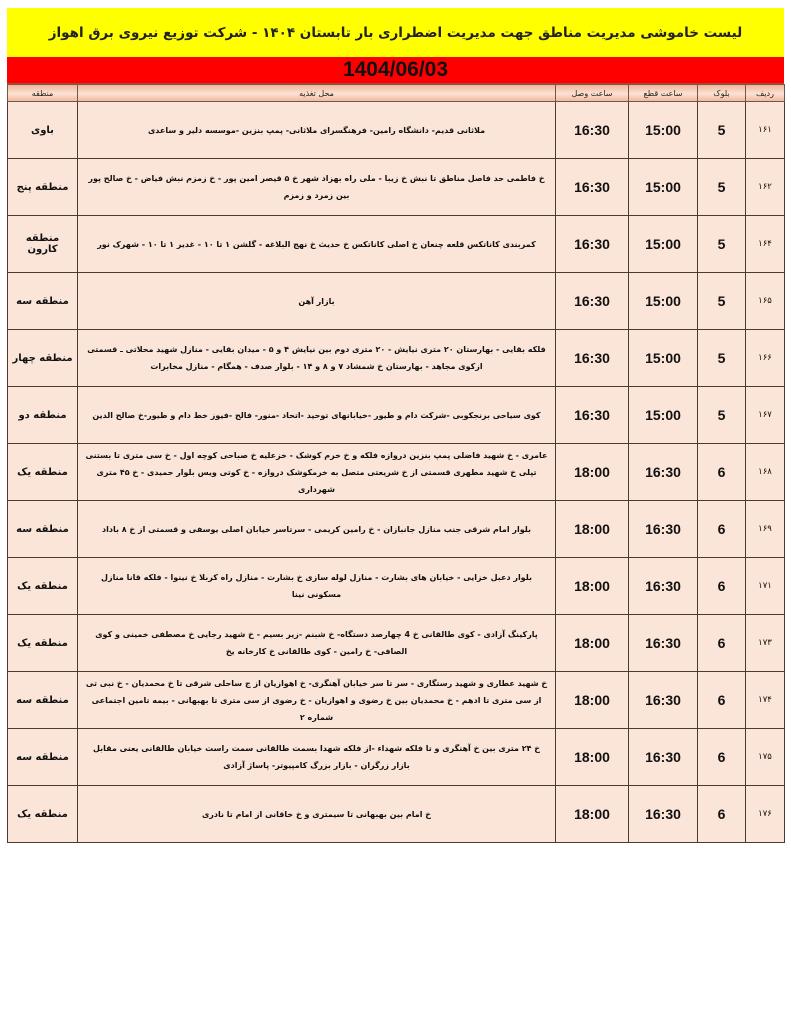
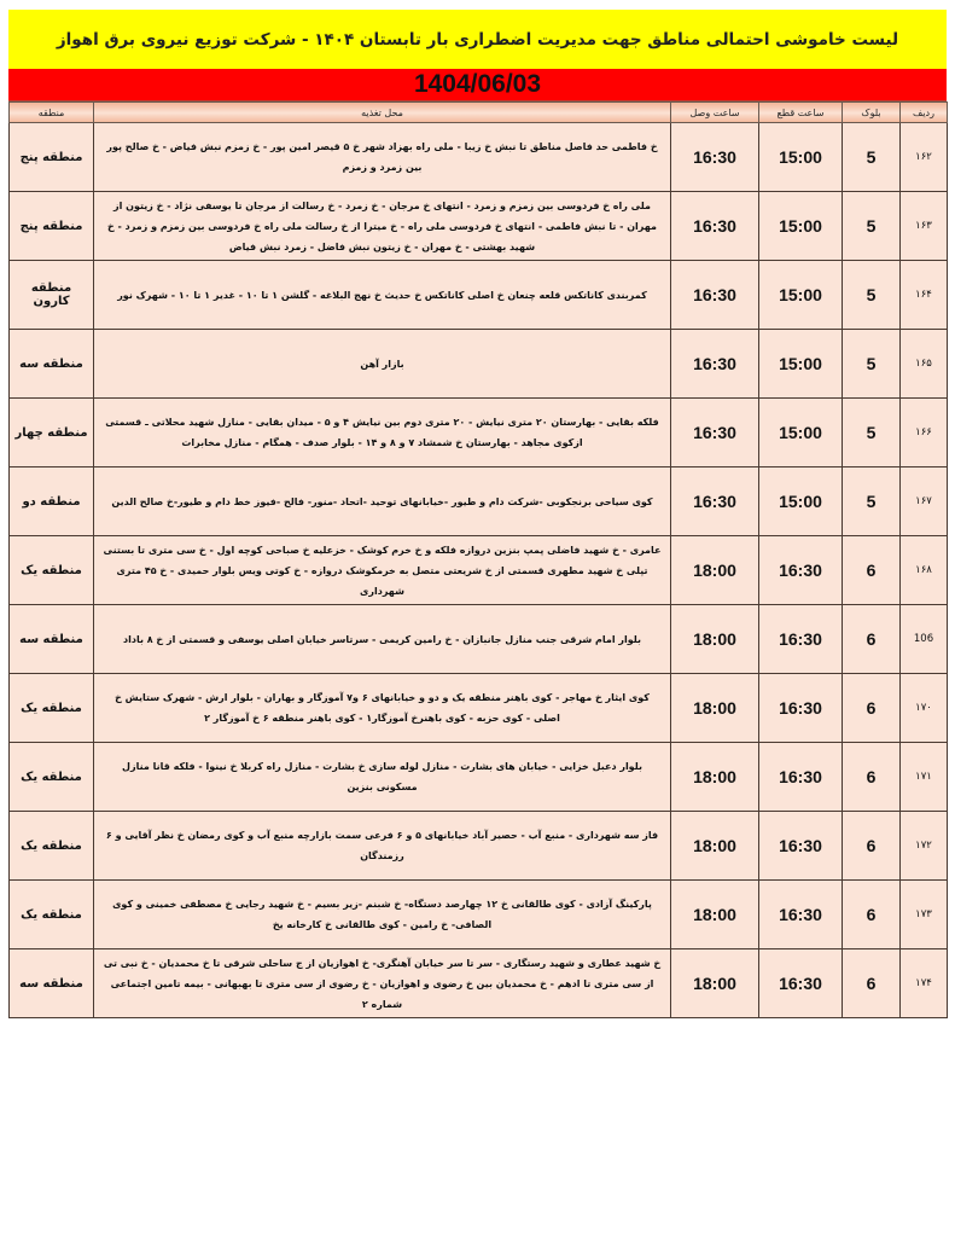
- لیست خاموشی مدیریت مناطق جهت مدیریت اضطراری بار تابستان ۱۴۰۴ - شرکت توزیع نیروی برق اهواز
+ لیست خاموشی احتمالی مناطق جهت مدیریت اضطراری بار تابستان ۱۴۰۴ - شرکت توزیع نیروی برق اهواز
  1404/06/03
  ردیف	بلوک	ساعت قطع	ساعت وصل	محل تغذیه	منطقه
- ۱۶۱	5	15:00	16:30	ملاثانی قدیم- دانشگاه رامین- فرهنگسرای ملاثانی- پمپ بنزین -موسسه دلیر و ساعدی	باوی
  ۱۶۲	5	15:00	16:30	خ فاطمی حد فاصل مناطق تا نبش خ زیبا - ملی راه بهزاد شهر خ ۵ قیصر امین پور - خ زمزم نبش فیاض - خ صالح پور بین زمرد و زمزم	منطقه پنج
+ ۱۶۳	5	15:00	16:30	ملی راه خ فردوسی بین زمزم و زمرد - انتهای خ مرجان - خ زمرد - خ رسالت از مرجان تا یوسفی نژاد - خ زیتون از مهران - تا نبش فاطمی - انتهای خ فردوسی ملی راه - خ میترا از خ رسالت ملی راه خ فردوسی بین زمزم و زمرد - خ شهید بهشتی - خ مهران - خ زیتون نبش فاضل - زمرد نبش فیاض	منطقه پنج
  ۱۶۴	5	15:00	16:30	کمربندی کاناتکس قلعه چنعان خ اصلی کاناتکس خ حدیث خ نهج البلاغه - گلشن ۱ تا ۱۰ - غدیر ۱ تا ۱۰ - شهرک نور	منطقه کارون
  ۱۶۵	5	15:00	16:30	بازار آهن	منطقه سه
  ۱۶۶	5	15:00	16:30	فلکه بقایی - بهارستان ۲۰ متری نیایش - ۲۰ متری دوم بین نیایش ۴ و ۵ - میدان بقایی - منازل شهید محلاتی ـ قسمتی ازکوی مجاهد - بهارستان خ شمشاد ۷ و ۸ و ۱۴ - بلوار صدف - همگام - منازل مخابرات	منطقه چهار
  ۱۶۷	5	15:00	16:30	کوی سیاحی برنجکوبی -شرکت دام و طیور -خیابانهای توحید -اتحاد -منور- فالح -فیوز خط دام و طیور-خ صالح الدین	منطقه دو
  ۱۶۸	6	16:30	18:00	عامری - خ شهید فاضلی پمپ بنزین دروازه فلکه و خ خرم کوشک - خزعلیه خ صباحی کوچه اول - خ سی متری تا بستنی تپلی خ شهید مطهری قسمتی از خ شریعتی متصل به خرمکوشک دروازه - خ کوتی ویس بلوار حمیدی - خ ۴۵ متری شهرداری	منطقه یک
- ۱۶۹	6	16:30	18:00	بلوار امام شرقی جنب منازل جانبازان - خ رامین کریمی - سرتاسر خیابان اصلی یوسفی و قسمتی از خ ۸ باداد	منطقه سه
+ 106	6	16:30	18:00	بلوار امام شرقی جنب منازل جانبازان - خ رامین کریمی - سرتاسر خیابان اصلی یوسفی و قسمتی از خ ۸ باداد	منطقه سه
+ ۱۷۰	6	16:30	18:00	کوی ایثار خ مهاجر - کوی باهنر منطقه یک و دو و خیابانهای ۶ و۷ آموزگار و بهاران - بلوار ارش - شهرک ستایش خ اصلی - کوی حزبه - کوی باهنرخ آموزگار۱ - کوی باهنر منطقه ۶ خ آموزگار ۲	منطقه یک
- ۱۷۱	6	16:30	18:00	بلوار دعبل خزایی - خیابان های بشارت - منازل لوله سازی خ بشارت - منازل راه کربلا خ نینوا - فلکه قانا منازل مسکونی نینا	منطقه یک
+ ۱۷۱	6	16:30	18:00	بلوار دعبل خزایی - خیابان های بشارت - منازل لوله سازی خ بشارت - منازل راه کربلا خ نینوا - فلکه قانا منازل مسکونی بنزین	منطقه یک
+ ۱۷۲	6	16:30	18:00	فاز سه شهرداری - منبع آب - حصیر آباد خیابانهای ۵ و ۶ فرعی سمت بازارچه منبع آب و کوی رمضان خ نظر آقایی و ۶ رزمندگان	منطقه یک
- ۱۷۳	6	16:30	18:00	پارکینگ آزادی - کوی طالقانی خ 4 چهارصد دستگاه- خ شبنم -زیر بسیم - خ شهید رجایی خ مصطفی خمینی و کوی الصافی- خ رامین - کوی طالقانی خ کارخانه یخ	منطقه یک
+ ۱۷۳	6	16:30	18:00	پارکینگ آزادی - کوی طالقانی خ ۱۲ چهارصد دستگاه- خ شبنم -زیر بسیم - خ شهید رجایی خ مصطفی خمینی و کوی الصافی- خ رامین - کوی طالقانی خ کارخانه یخ	منطقه یک
  ۱۷۴	6	16:30	18:00	خ شهید عطاری و شهید رستگاری - سر تا سر خیابان آهنگری- خ اهوازیان از ج ساحلی شرقی تا خ محمدیان - خ نبی تی از سی متری تا ادهم - خ محمدیان بین خ رضوی و اهوازیان - خ رضوی از سی متری تا بهبهانی - بیمه تامین اجتماعی شماره ۲	منطقه سه
- ۱۷۵	6	16:30	18:00	خ ۲۴ متری بین خ آهنگری و تا فلکه شهداء -از فلکه شهدا بسمت طالقانی سمت راست خیابان طالقانی یعنی مقابل بازار زرگران - بازار بزرگ کامپیوتر- پاساژ آزادی	منطقه سه
- ۱۷۶	6	16:30	18:00	خ امام بین بهبهانی تا سیمتری و خ خاقانی از امام تا نادری	منطقه یک
